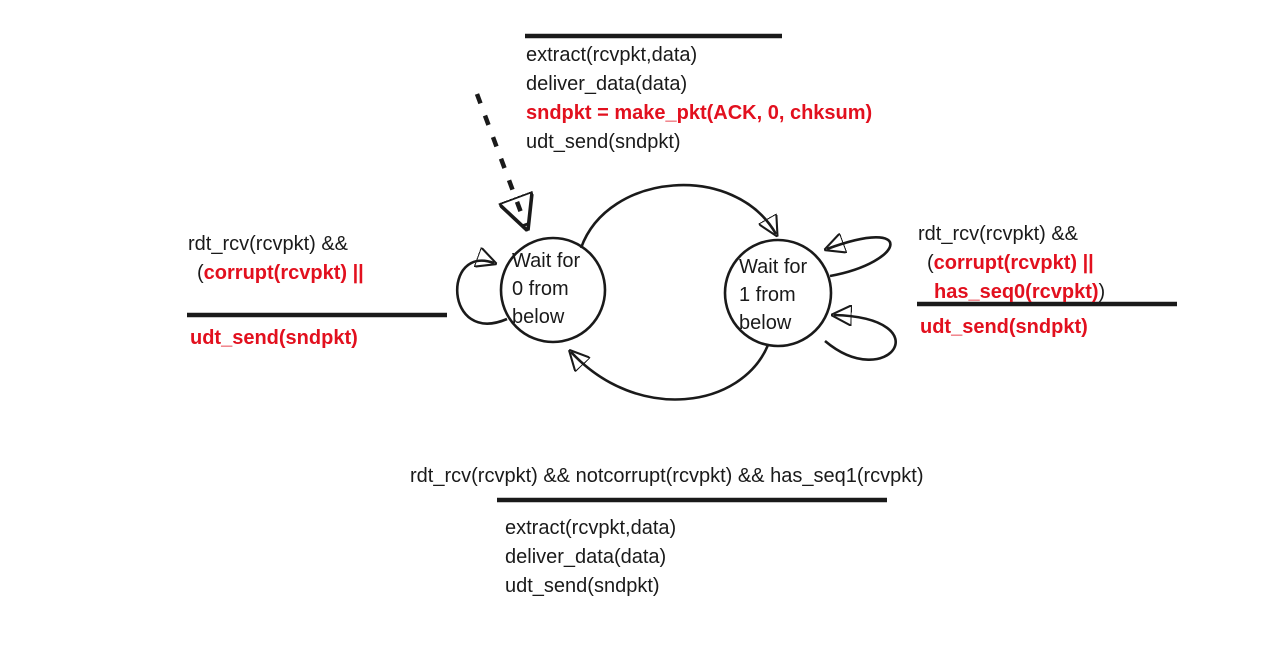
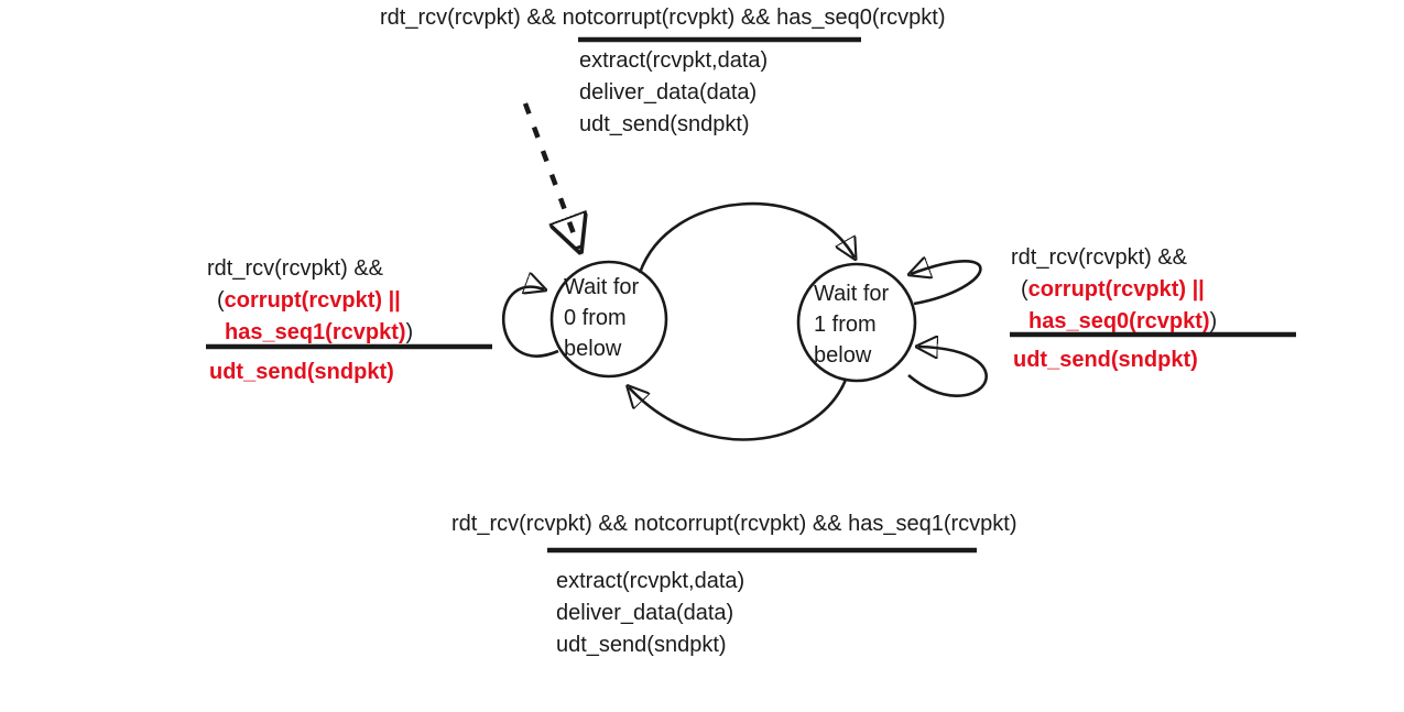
  Wait for
  0 from
  below
  Wait for
  1 from
  below
+ rdt_rcv(rcvpkt) && notcorrupt(rcvpkt) && has_seq0(rcvpkt)
  extract(rcvpkt,data)
  deliver_data(data)
- sndpkt = make_pkt(ACK, 0, chksum)
  udt_send(sndpkt)
  rdt_rcv(rcvpkt) &&
  (corrupt(rcvpkt) ||
+ has_seq1(rcvpkt))
  udt_send(sndpkt)
  rdt_rcv(rcvpkt) &&
  (corrupt(rcvpkt) ||
  has_seq0(rcvpkt))
  udt_send(sndpkt)
  rdt_rcv(rcvpkt) && notcorrupt(rcvpkt) && has_seq1(rcvpkt)
  extract(rcvpkt,data)
  deliver_data(data)
  udt_send(sndpkt)
